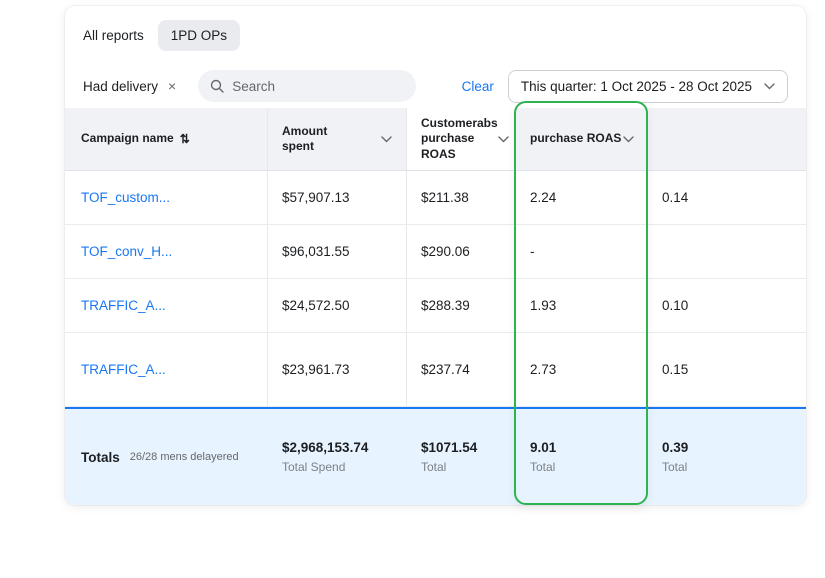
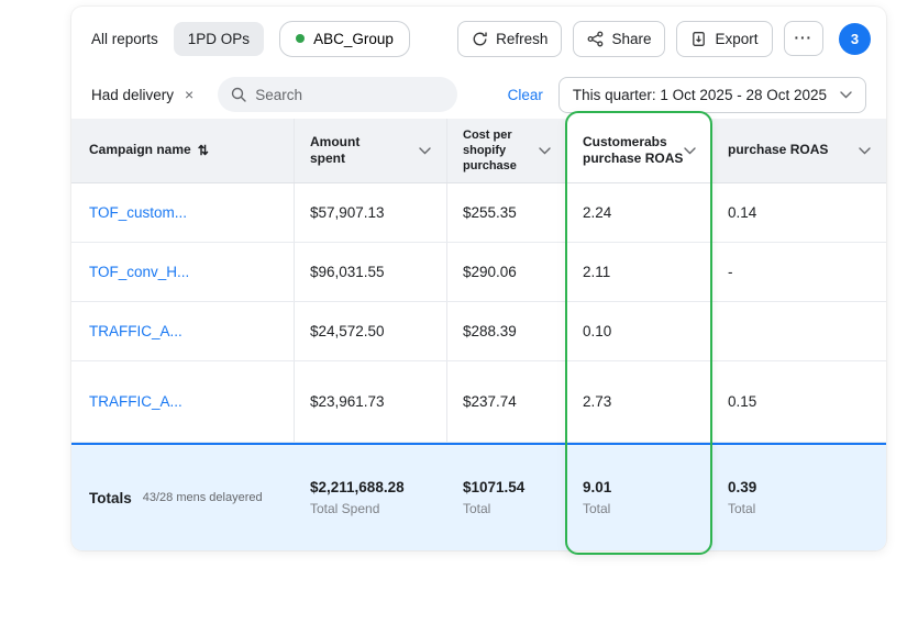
  All reports
  1PD OPs
+ ABC_Group
+ Refresh
+ Share
+ Export
+ ···
+ 3
  Had delivery
  ×
  Search
  Clear
  This quarter: 1 Oct 2025 - 28 Oct 2025
  Campaign name
  ⇅
  Amount spent
+ Cost per shopify purchase
  Customerabs purchase ROAS
  purchase ROAS
  TOF_custom...
  $57,907.13
- $211.38
+ $255.35
  2.24
  0.14
  TOF_conv_H...
  $96,031.55
  $290.06
+ 2.11
  -
  TRAFFIC_A...
  $24,572.50
  $288.39
- 1.93
  0.10
  TRAFFIC_A...
  $23,961.73
  $237.74
  2.73
  0.15
  Totals
- 26/28 mens delayered
+ 43/28 mens delayered
- $2,968,153.74
+ $2,211,688.28
  Total Spend
  $1071.54
  Total
  9.01
  Total
  0.39
  Total
